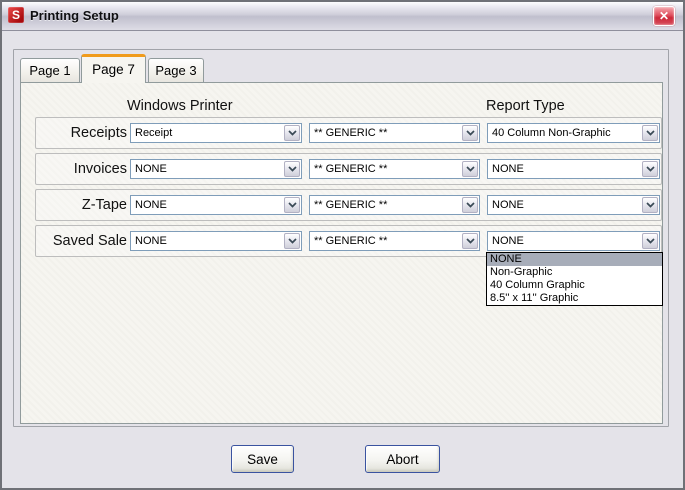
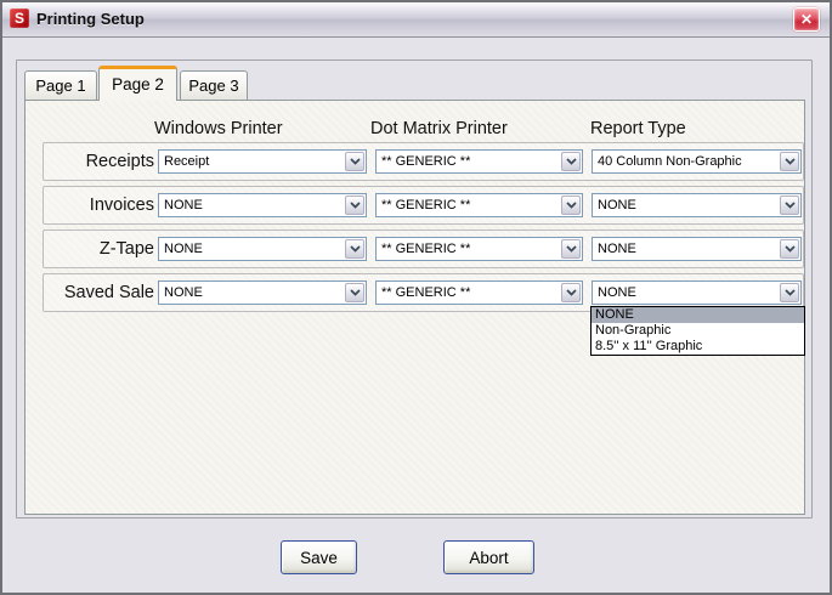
  S
  Printing Setup
  ✕
  Page 1
- Page 7
+ Page 2
  Page 3
  Windows Printer
+ Dot Matrix Printer
  Report Type
  Receipts
  Invoices
  Z-Tape
  Saved Sale
  Receipt
  ** GENERIC **
  40 Column Non-Graphic
  NONE
  ** GENERIC **
  NONE
  NONE
  ** GENERIC **
  NONE
  NONE
  ** GENERIC **
  NONE
  NONE
  Non-Graphic
- 40 Column Graphic
  8.5'' x 11'' Graphic
  Save
  Abort
